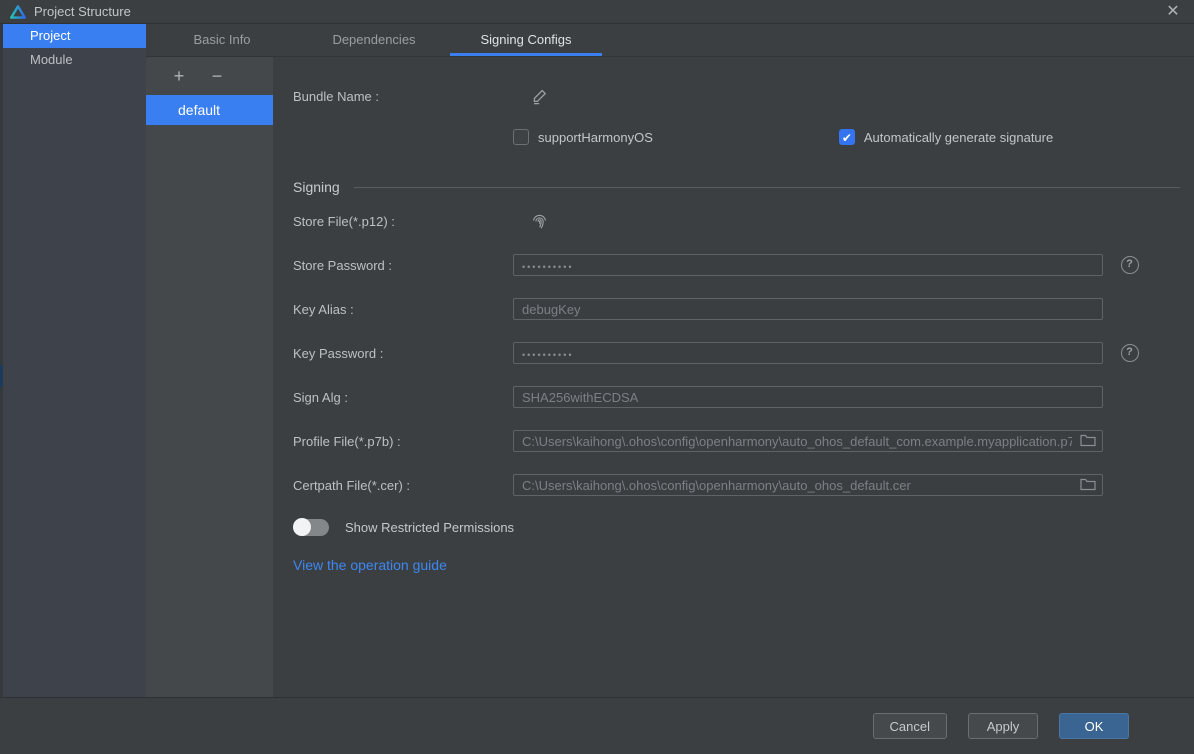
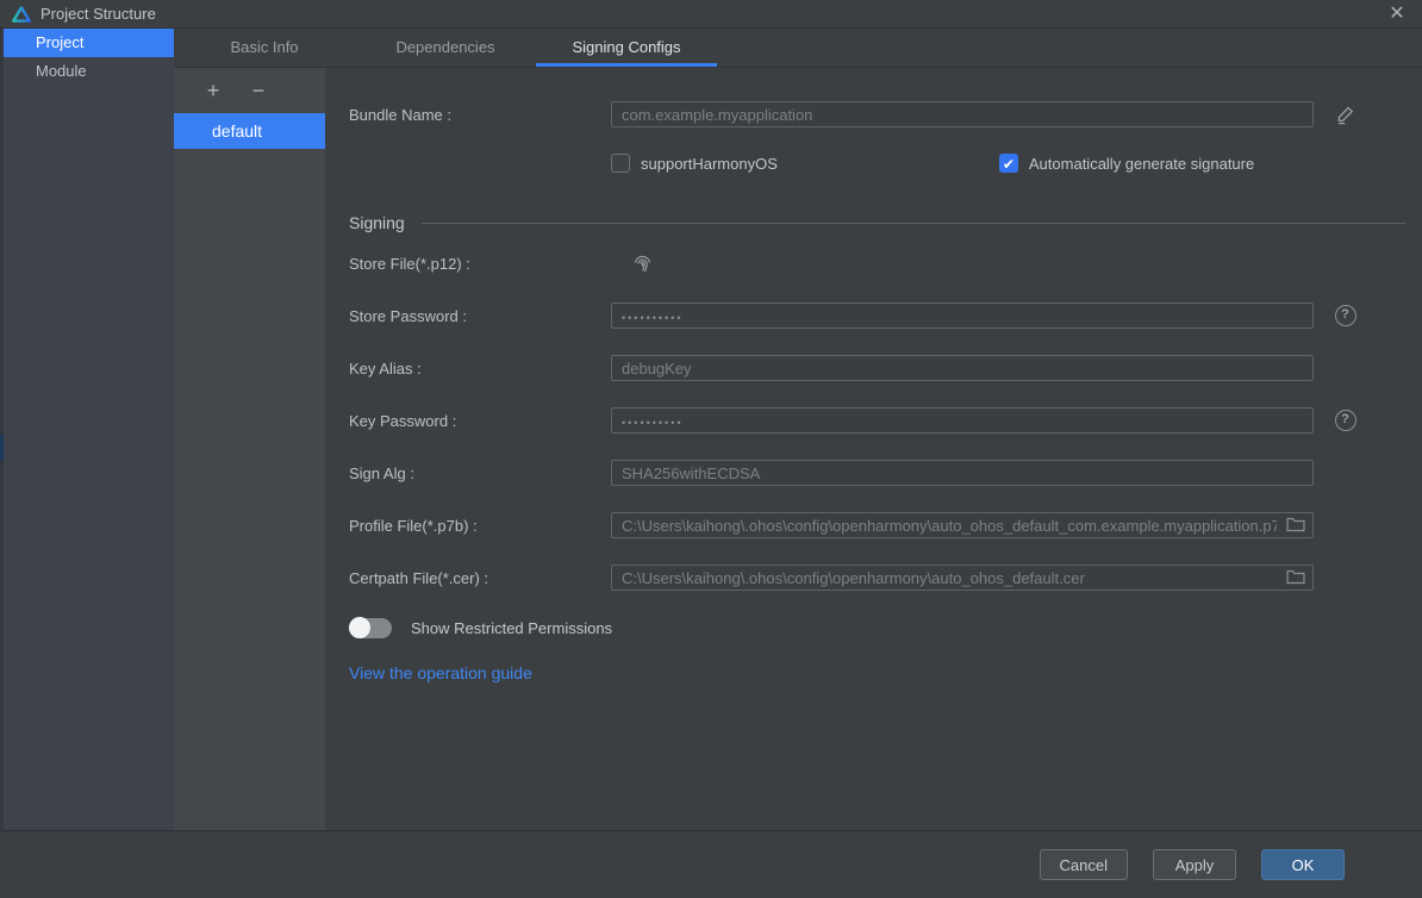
  Project Structure
  ✕
  Project
  Module
  Basic Info
  Dependencies
  Signing Configs
  +
  −
  default
  Bundle Name :
+ com.example.myapplication
  supportHarmonyOS
  ✔
  Automatically generate signature
  Signing
  Store File(*.p12) :
  Store Password :
  ••••••••••
  ?
  Key Alias :
  debugKey
  Key Password :
  ••••••••••
  ?
  Sign Alg :
  SHA256withECDSA
  Profile File(*.p7b) :
  C:\Users\kaihong\.ohos\config\openharmony\auto_ohos_default_com.example.myapplication.p7
  Certpath File(*.cer) :
  C:\Users\kaihong\.ohos\config\openharmony\auto_ohos_default.cer
  Show Restricted Permissions
  View the operation guide
  Cancel
  Apply
  OK
